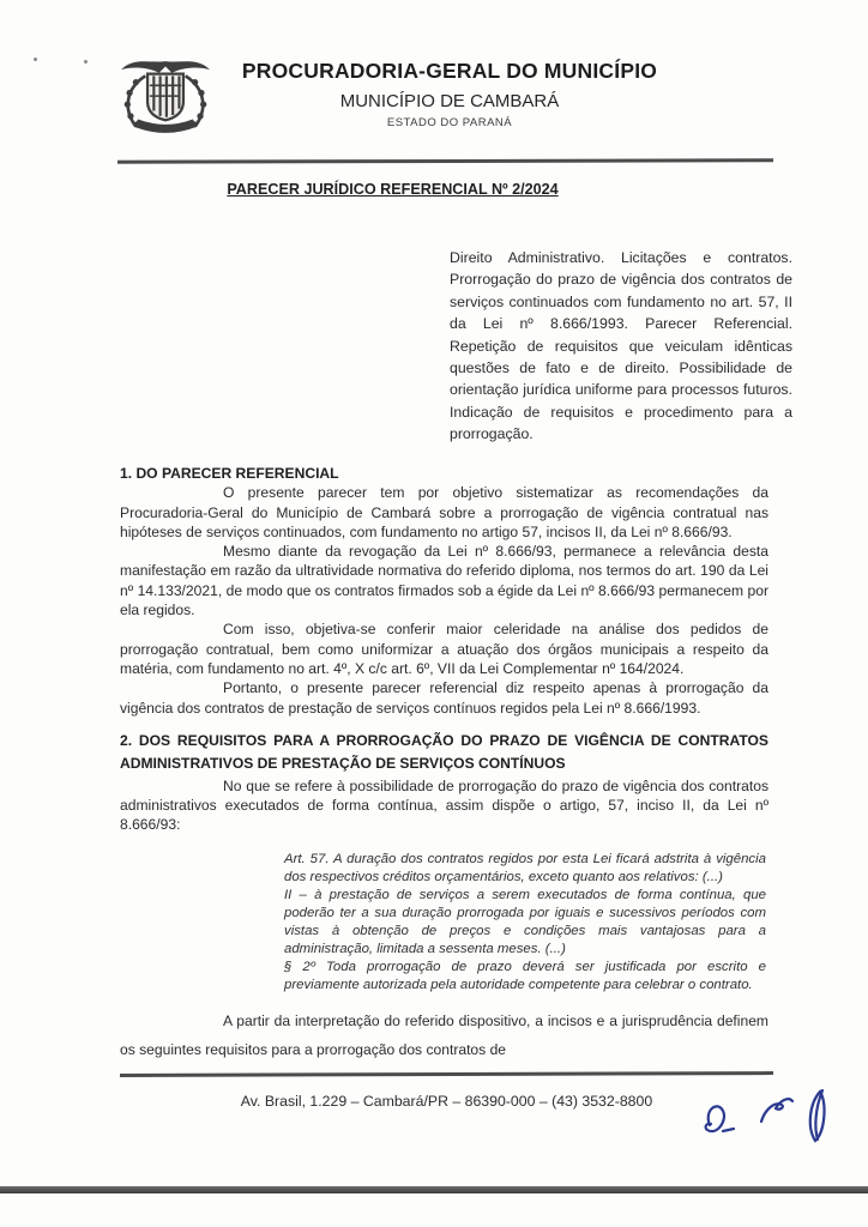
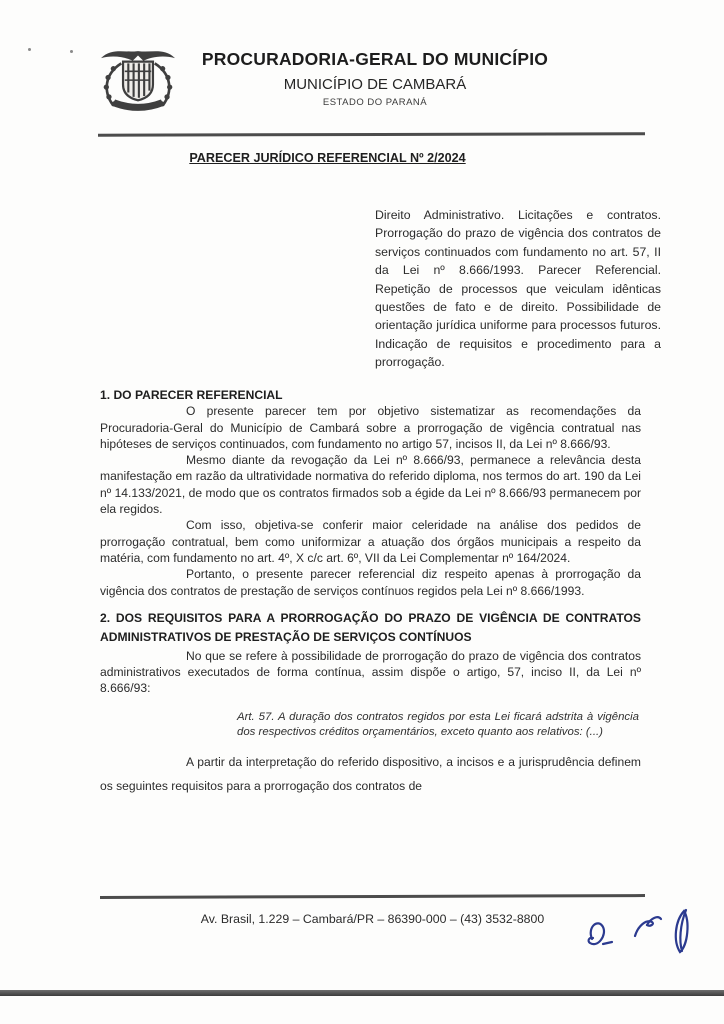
  PROCURADORIA-GERAL DO MUNICÍPIO
  MUNICÍPIO DE CAMBARÁ
  ESTADO DO PARANÁ
  PARECER JURÍDICO REFERENCIAL Nº 2/2024
- Direito Administrativo. Licitações e contratos. Prorrogação do prazo de vigência dos contratos de serviços continuados com fundamento no art. 57, II da Lei nº 8.666/1993. Parecer Referencial. Repetição de requisitos que veiculam idênticas questões de fato e de direito. Possibilidade de orientação jurídica uniforme para processos futuros. Indicação de requisitos e procedimento para a prorrogação.
+ Direito Administrativo. Licitações e contratos. Prorrogação do prazo de vigência dos contratos de serviços continuados com fundamento no art. 57, II da Lei nº 8.666/1993. Parecer Referencial. Repetição de processos que veiculam idênticas questões de fato e de direito. Possibilidade de orientação jurídica uniforme para processos futuros. Indicação de requisitos e procedimento para a prorrogação.
  1. DO PARECER REFERENCIAL
  O presente parecer tem por objetivo sistematizar as recomendações da Procuradoria-Geral do Município de Cambará sobre a prorrogação de vigência contratual nas hipóteses de serviços continuados, com fundamento no artigo 57, incisos II, da Lei nº 8.666/93.
  Mesmo diante da revogação da Lei nº 8.666/93, permanece a relevância desta manifestação em razão da ultratividade normativa do referido diploma, nos termos do art. 190 da Lei nº 14.133/2021, de modo que os contratos firmados sob a égide da Lei nº 8.666/93 permanecem por ela regidos.
  Com isso, objetiva-se conferir maior celeridade na análise dos pedidos de prorrogação contratual, bem como uniformizar a atuação dos órgãos municipais a respeito da matéria, com fundamento no art. 4º, X c/c art. 6º, VII da Lei Complementar nº 164/2024.
  Portanto, o presente parecer referencial diz respeito apenas à prorrogação da vigência dos contratos de prestação de serviços contínuos regidos pela Lei nº 8.666/1993.
  2. DOS REQUISITOS PARA A PRORROGAÇÃO DO PRAZO DE VIGÊNCIA DE CONTRATOS ADMINISTRATIVOS DE PRESTAÇÃO DE SERVIÇOS CONTÍNUOS
  No que se refere à possibilidade de prorrogação do prazo de vigência dos contratos administrativos executados de forma contínua, assim dispõe o artigo, 57, inciso II, da Lei nº 8.666/93:
  Art. 57. A duração dos contratos regidos por esta Lei ficará adstrita à vigência dos respectivos créditos orçamentários, exceto quanto aos relativos: (...)
- II – à prestação de serviços a serem executados de forma contínua, que poderão ter a sua duração prorrogada por iguais e sucessivos períodos com vistas à obtenção de preços e condições mais vantajosas para a administração, limitada a sessenta meses. (...)
- § 2º Toda prorrogação de prazo deverá ser justificada por escrito e previamente autorizada pela autoridade competente para celebrar o contrato.
  A partir da interpretação do referido dispositivo, a incisos e a jurisprudência definem os seguintes requisitos para a prorrogação dos contratos de
  Av. Brasil, 1.229 – Cambará/PR – 86390-000 – (43) 3532-8800
